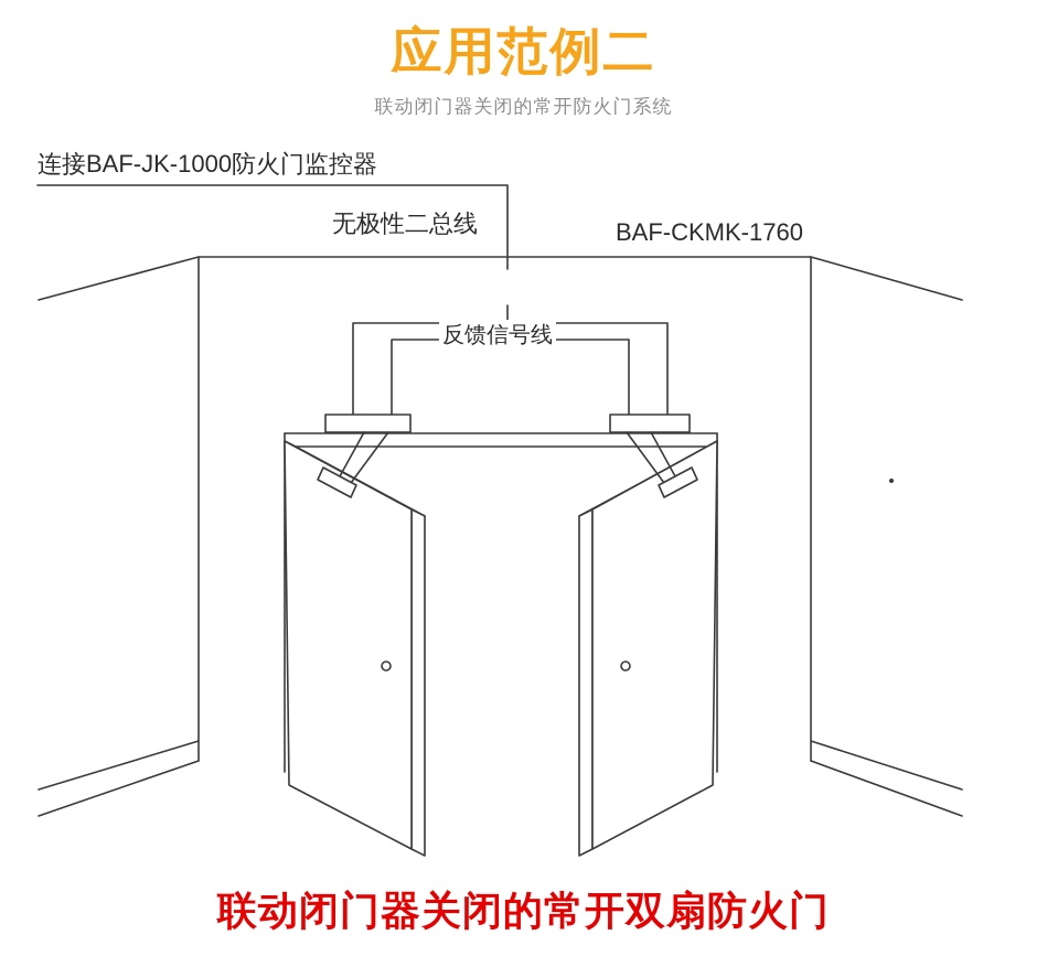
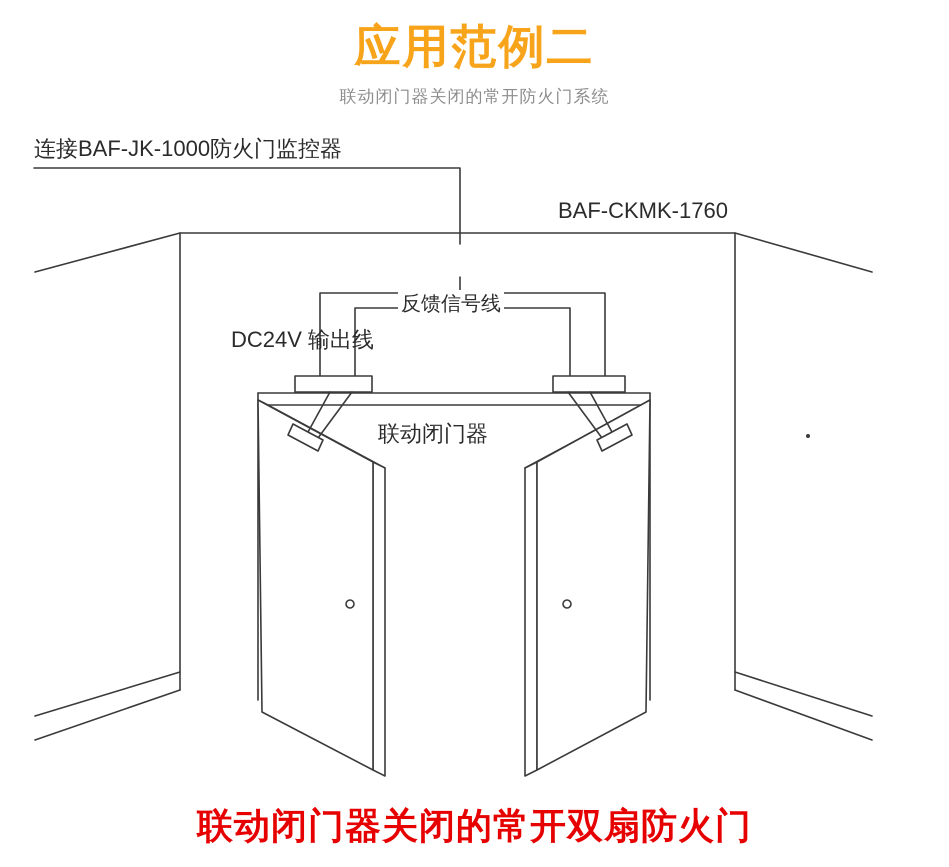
  应用范例二
  联动闭门器关闭的常开防火门系统
  连接BAF-JK-1000防火门监控器
- 无极性二总线
  BAF-CKMK-1760
  反馈信号线
+ DC24V 输出线
+ 联动闭门器
  联动闭门器关闭的常开双扇防火门
